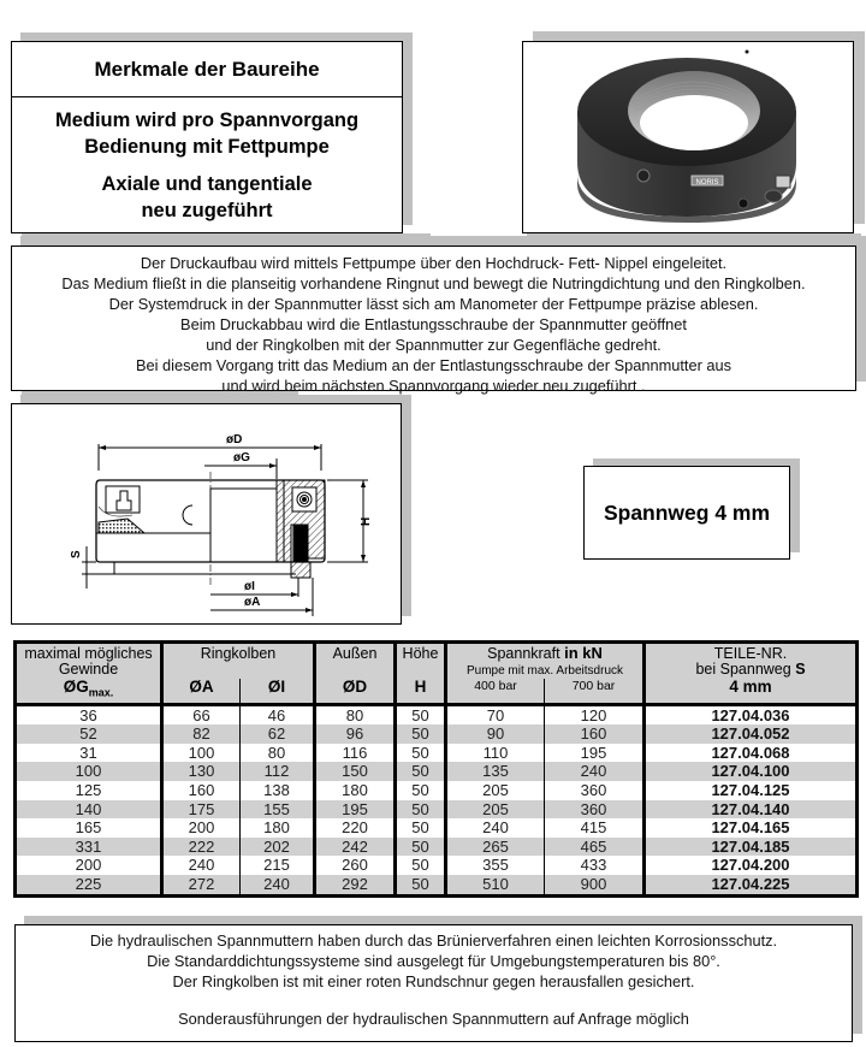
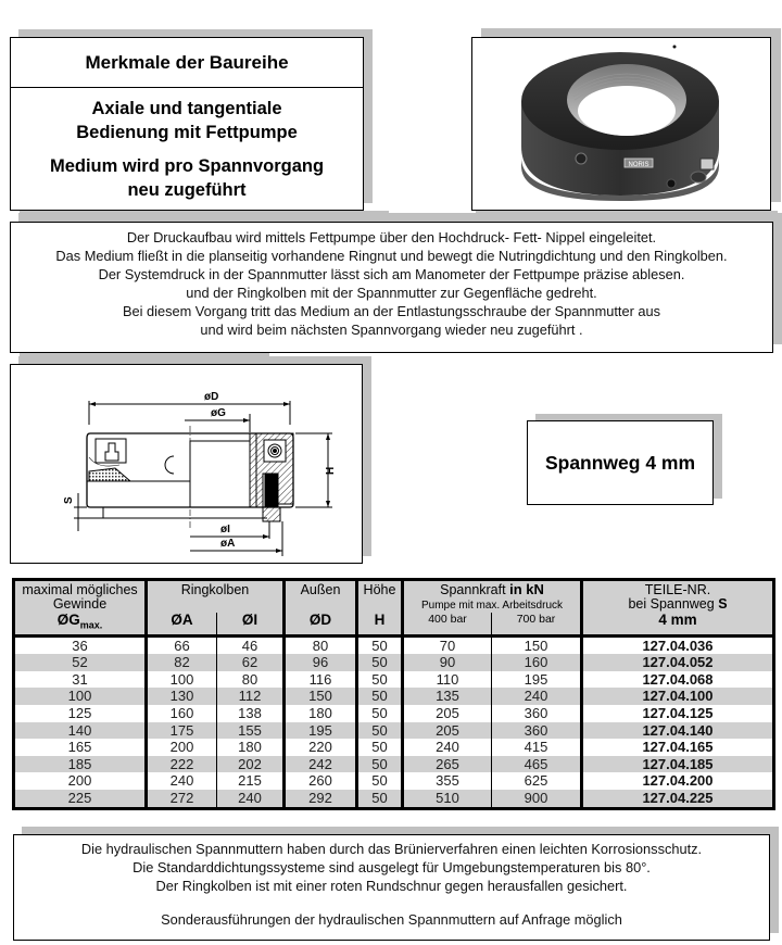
  Merkmale der Baureihe
- Medium wird pro Spannvorgang
+ Axiale und tangentiale
  Bedienung mit Fettpumpe
- Axiale und tangentiale
+ Medium wird pro Spannvorgang
  neu zugeführt
  Der Druckaufbau wird mittels Fettpumpe über den Hochdruck- Fett- Nippel eingeleitet.
  Das Medium fließt in die planseitig vorhandene Ringnut und bewegt die Nutringdichtung und den Ringkolben.
  Der Systemdruck in der Spannmutter lässt sich am Manometer der Fettpumpe präzise ablesen.
- Beim Druckabbau wird die Entlastungsschraube der Spannmutter geöffnet
  und der Ringkolben mit der Spannmutter zur Gegenfläche gedreht.
  Bei diesem Vorgang tritt das Medium an der Entlastungsschraube der Spannmutter aus
  und wird beim nächsten Spannvorgang wieder neu zugeführt .
  øD
  øG
  øI
  øA
  Spannweg 4 mm
  maximal möglichesGewinde	Ringkolben	Außen	Höhe	Spannkraft in kN Pumpe mit max. Arbeitsdruck	TEILE-NR. bei Spannweg S
  ØGmax.	ØA	ØI	ØD	H	400 bar	700 bar	4 mm
- 36	66	46	80	50	70	120	127.04.036
+ 36	66	46	80	50	70	150	127.04.036
  52	82	62	96	50	90	160	127.04.052
  31	100	80	116	50	110	195	127.04.068
  100	130	112	150	50	135	240	127.04.100
  125	160	138	180	50	205	360	127.04.125
  140	175	155	195	50	205	360	127.04.140
  165	200	180	220	50	240	415	127.04.165
- 331	222	202	242	50	265	465	127.04.185
+ 185	222	202	242	50	265	465	127.04.185
- 200	240	215	260	50	355	433	127.04.200
+ 200	240	215	260	50	355	625	127.04.200
  225	272	240	292	50	510	900	127.04.225
  Die hydraulischen Spannmuttern haben durch das Brünierverfahren einen leichten Korrosionsschutz.
  Die Standarddichtungssysteme sind ausgelegt für Umgebungstemperaturen bis 80°.
  Der Ringkolben ist mit einer roten Rundschnur gegen herausfallen gesichert.
  Sonderausführungen der hydraulischen Spannmuttern auf Anfrage möglich
